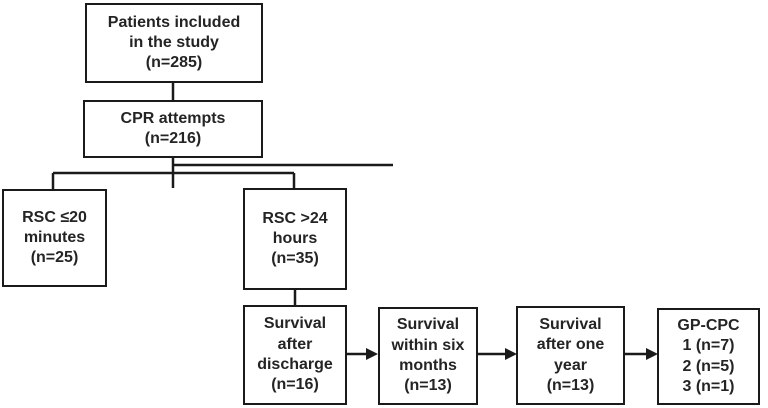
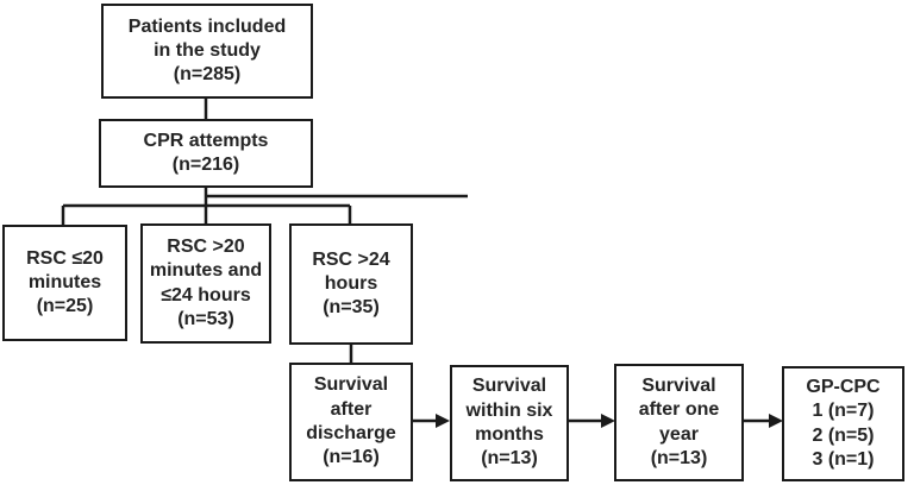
  Patients included
  in the study
  (n=285)
  CPR attempts
  (n=216)
  RSC ≤20
  minutes
  (n=25)
+ RSC >20
+ minutes and
+ ≤24 hours
+ (n=53)
  RSC >24
  hours
  (n=35)
  Survival
  after
  discharge
  (n=16)
  Survival
  within six
  months
  (n=13)
  Survival
  after one
  year
  (n=13)
  GP-CPC
  1 (n=7)
  2 (n=5)
  3 (n=1)
